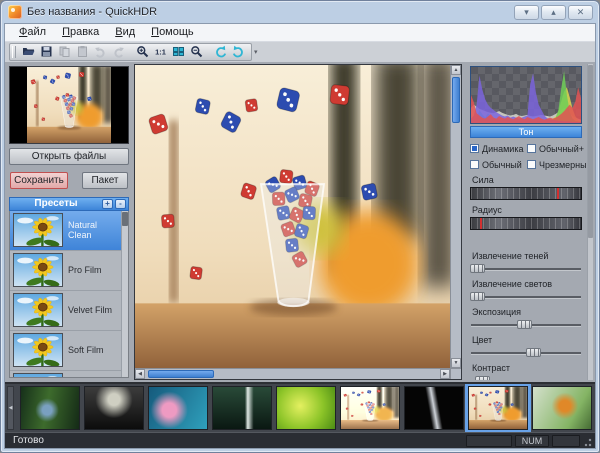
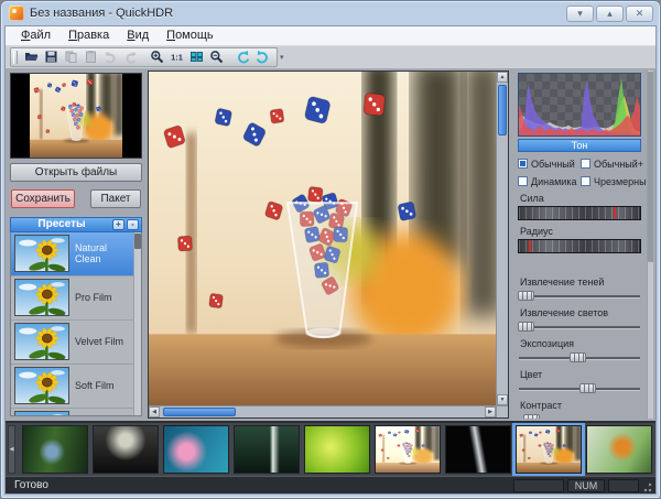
  Без названия - QuickHDR
  ▾
  ▴
  ✕
  Файл
  Правка
  Вид
  Помощь
  1:1
  Открыть файлы
  Сохранить
  Пакет
  Пресеты
  +
  -
  Natural Clean
  Pro Film
  Velvet Film
  Soft Film
  Тон
- Динамика
+ Обычный
  Обычный+
- Обычный
+ Динамика
  Чрезмерны
  Сила
  Радиус
  Извлечение теней
  Извлечение светов
  Экспозиция
  Цвет
  Контраст
  Готово
  NUM
